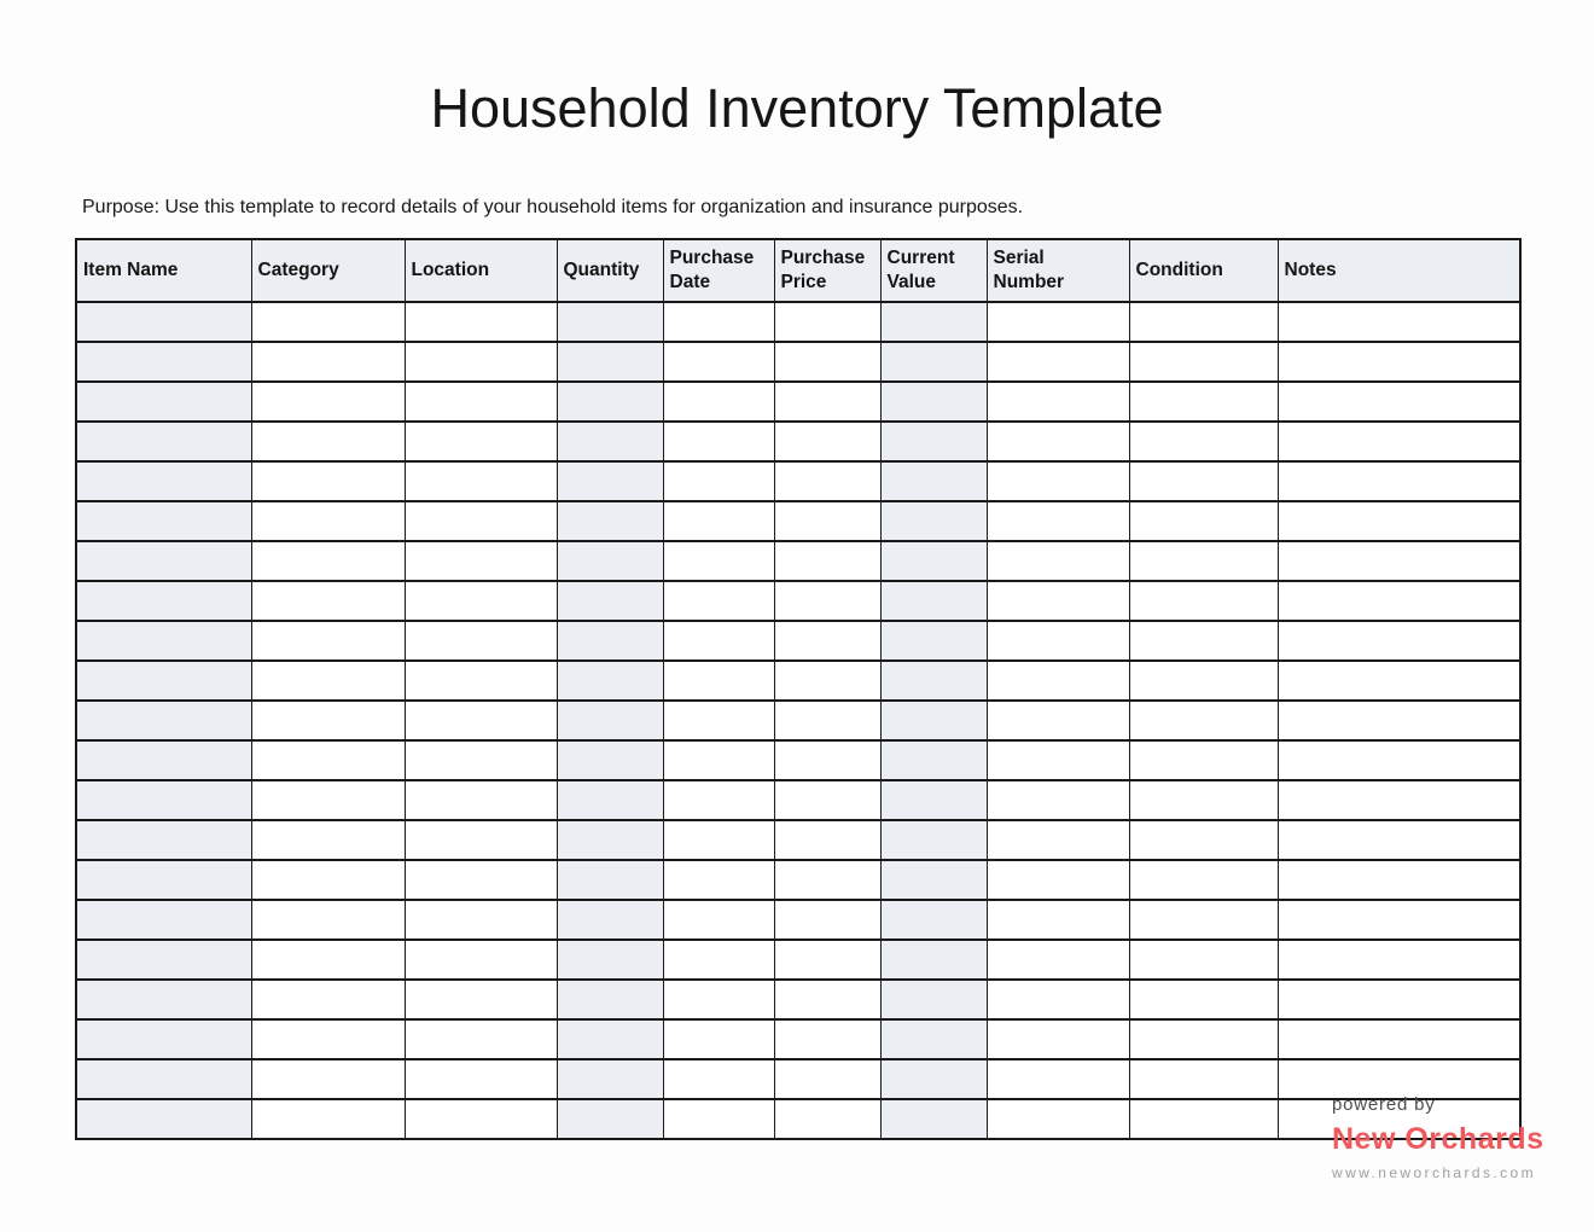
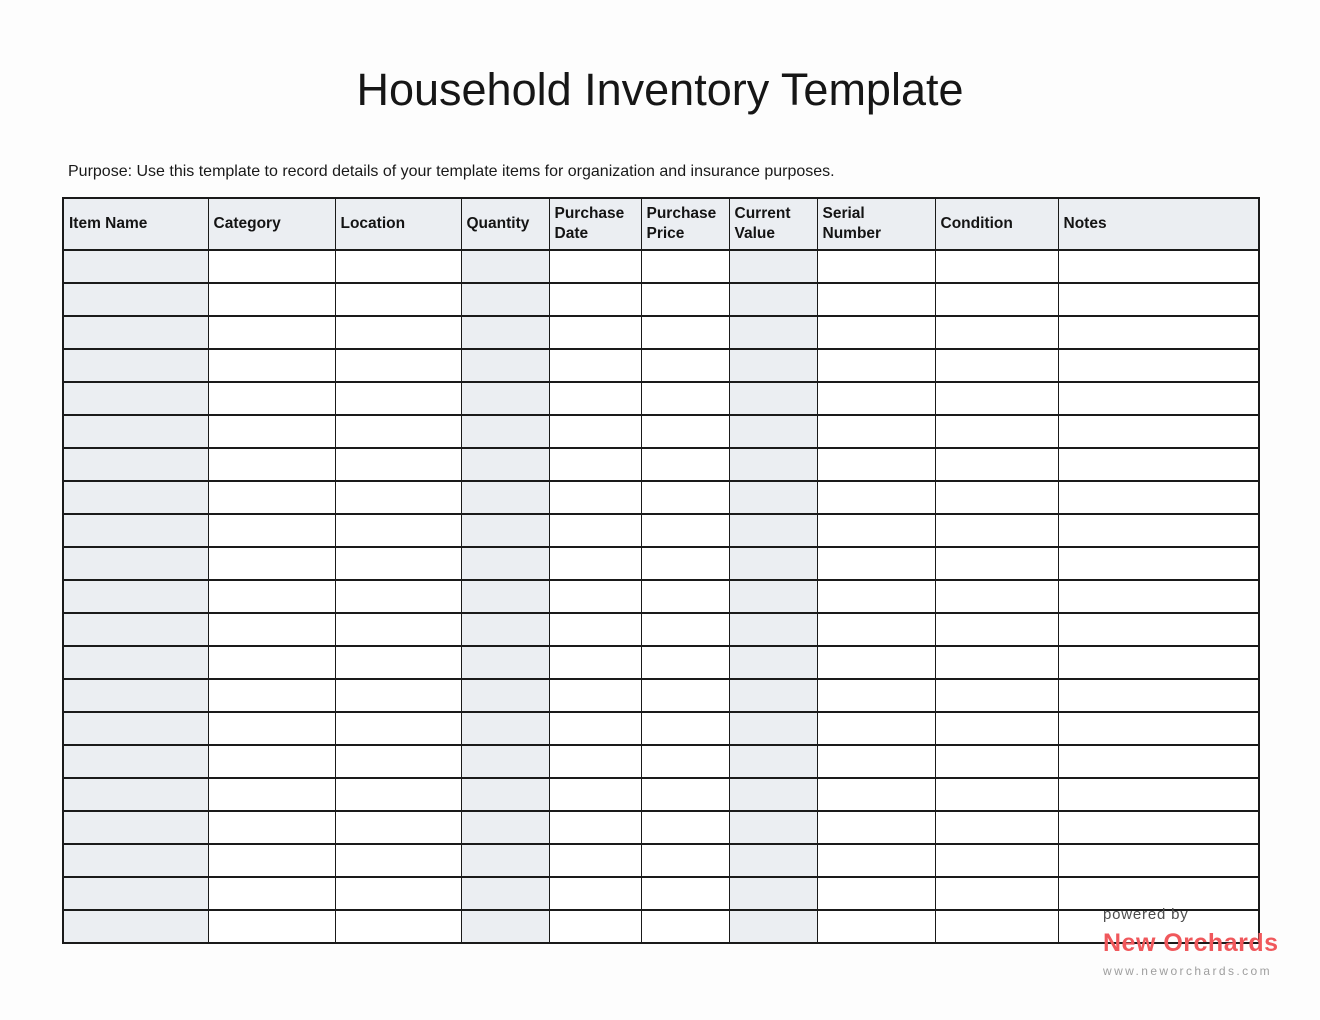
  Household Inventory Template
- Purpose: Use this template to record details of your household items for organization and insurance purposes.
+ Purpose: Use this template to record details of your template items for organization and insurance purposes.
  Item Name	Category	Location	Quantity	Purchase Date	Purchase Price	Current Value	Serial Number	Condition	Notes
  powered by
  New Orchards
  www.neworchards.com
